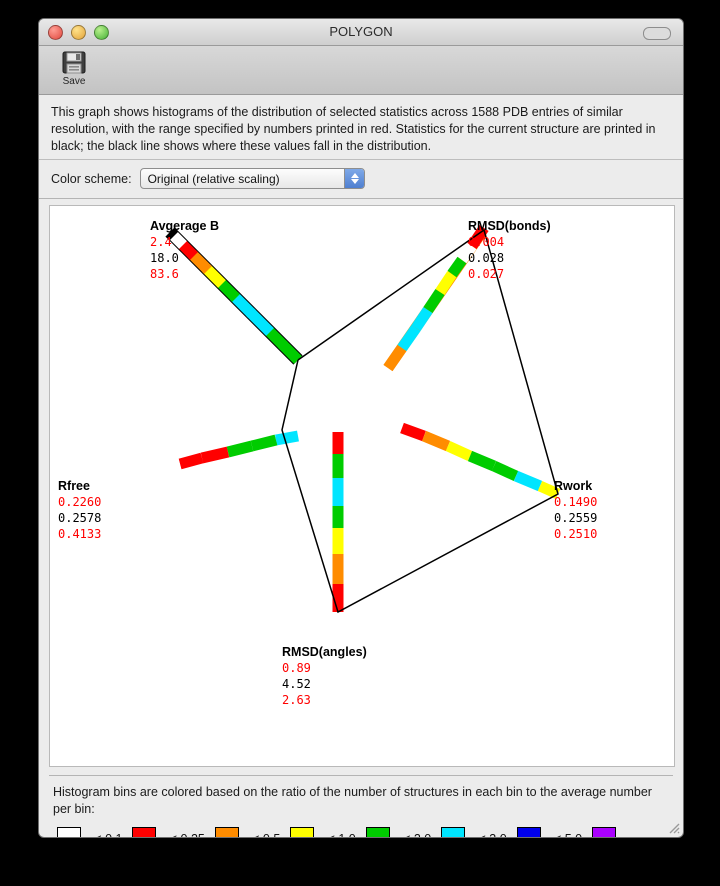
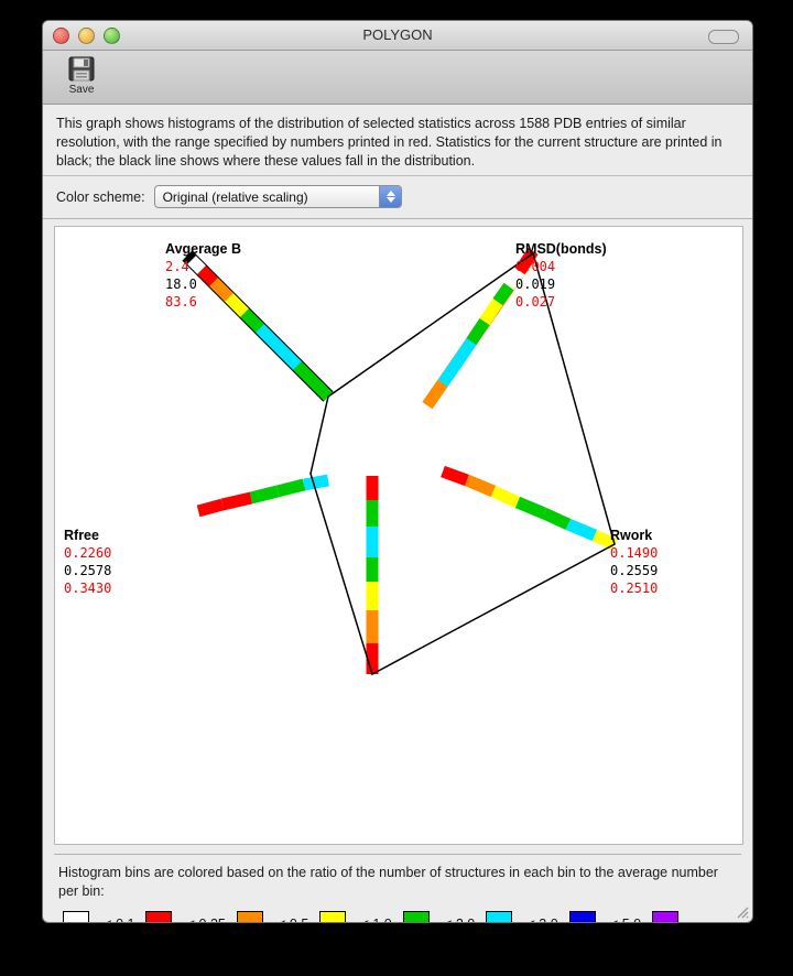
  POLYGON
  Save
  This graph shows histograms of the distribution of selected statistics across 1588 PDB entries of similar resolution, with the range specified by numbers printed in red. Statistics for the current structure are printed in black; the black line shows where these values fall in the distribution.
  Color scheme:
  Original (relative scaling)
  Avgerage B
  2.4
  18.0
  83.6
  RMSD(bonds)
  0.004
- 0.028
+ 0.019
  0.027
  Rwork
  0.1490
  0.2559
  0.2510
- RMSD(angles)
- 0.89
- 4.52
- 2.63
  Rfree
  0.2260
  0.2578
- 0.4133
+ 0.3430
  Histogram bins are colored based on the ratio of the number of structures in each bin to the average number per bin:
